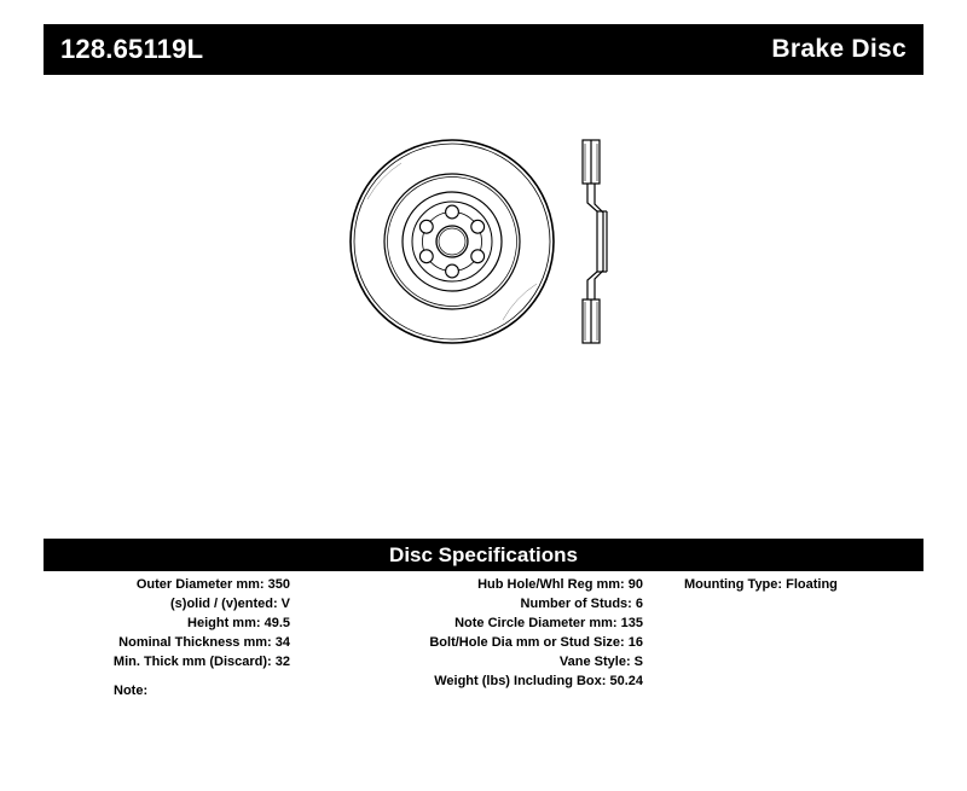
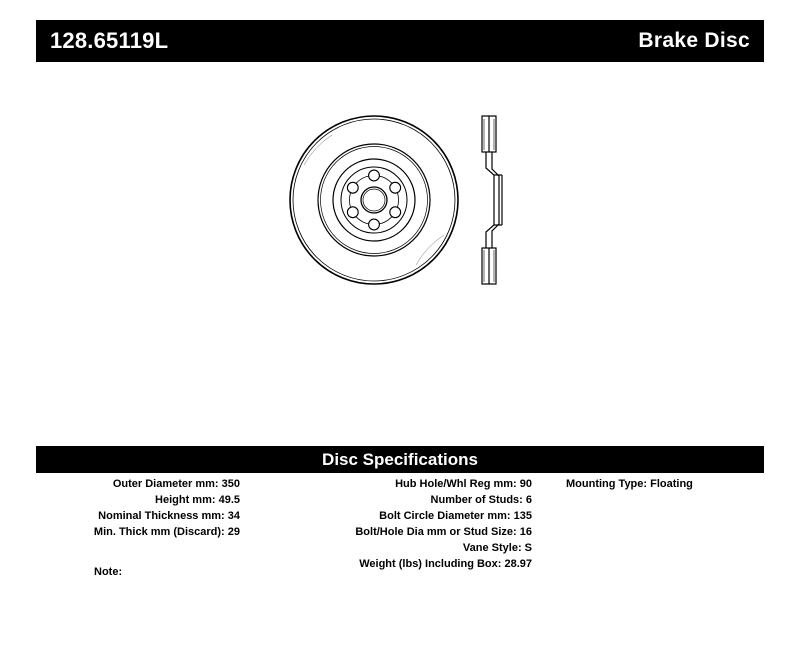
  128.65119L
  Brake Disc
  Disc Specifications
  Outer Diameter mm: 350
- (s)olid / (v)ented: V
  Height mm: 49.5
  Nominal Thickness mm: 34
- Min. Thick mm (Discard): 32
+ Min. Thick mm (Discard): 29
  Hub Hole/Whl Reg mm: 90
  Number of Studs: 6
- Note Circle Diameter mm: 135
+ Bolt Circle Diameter mm: 135
  Bolt/Hole Dia mm or Stud Size: 16
  Vane Style: S
- Weight (lbs) Including Box: 50.24
+ Weight (lbs) Including Box: 28.97
  Mounting Type: Floating
  Note:
